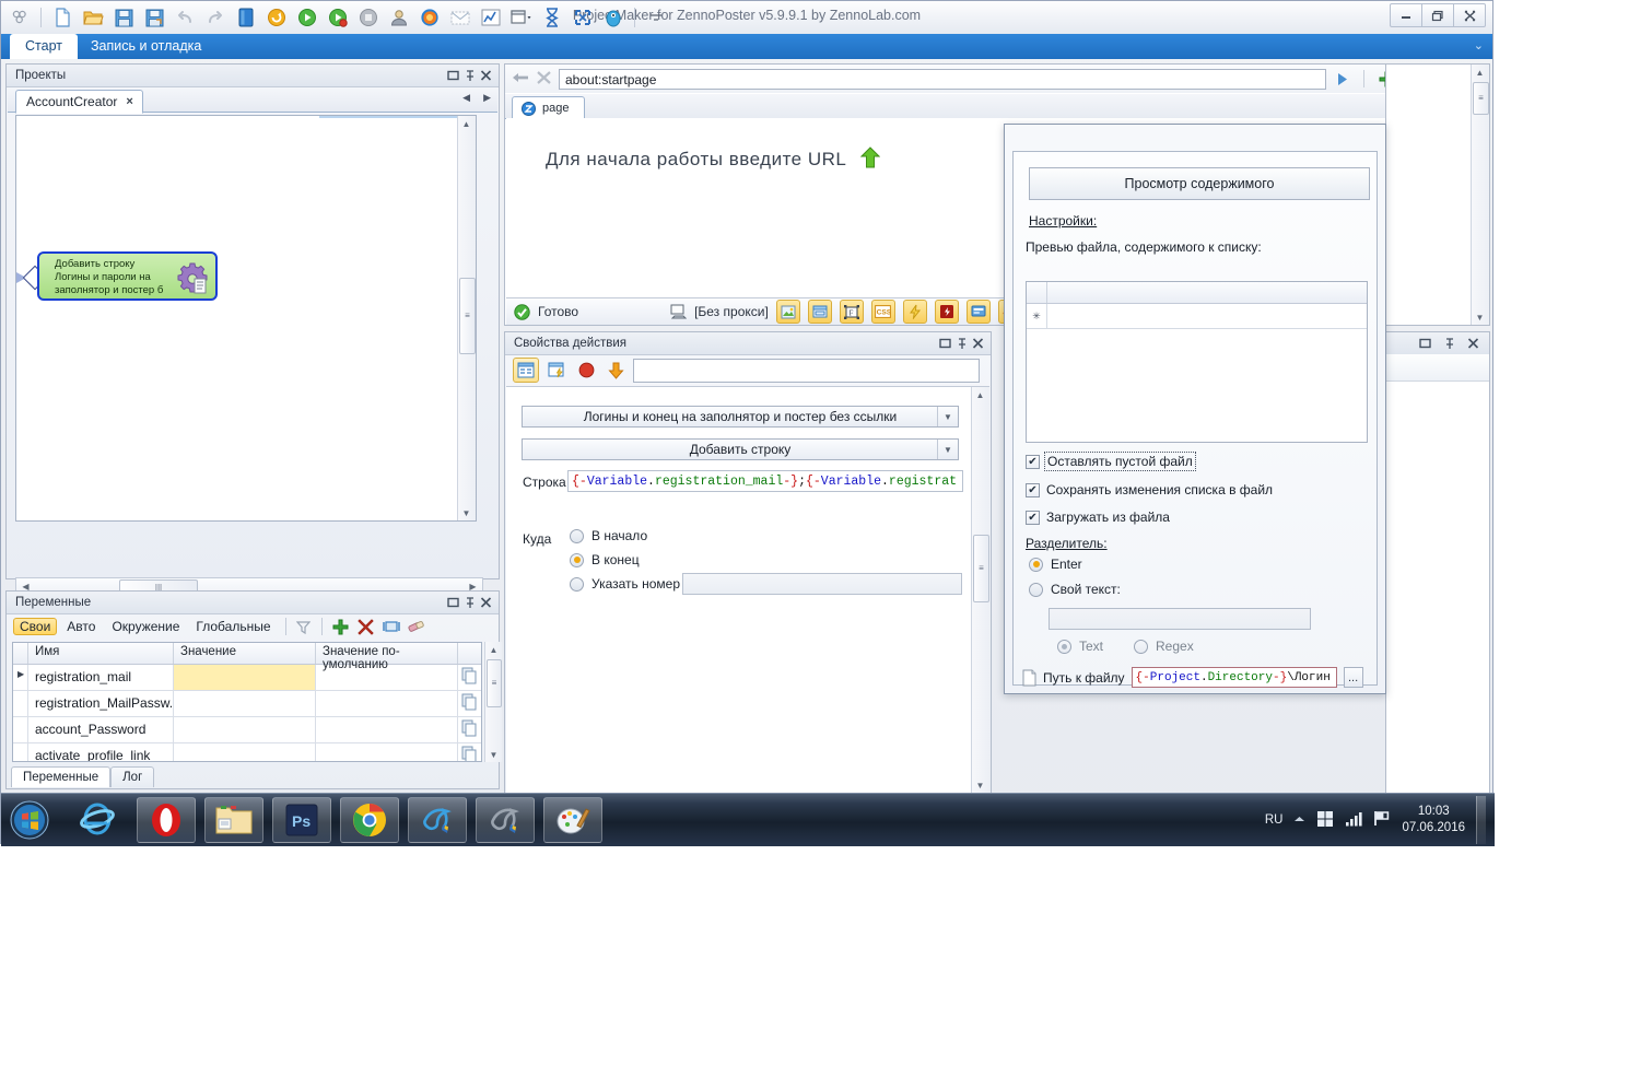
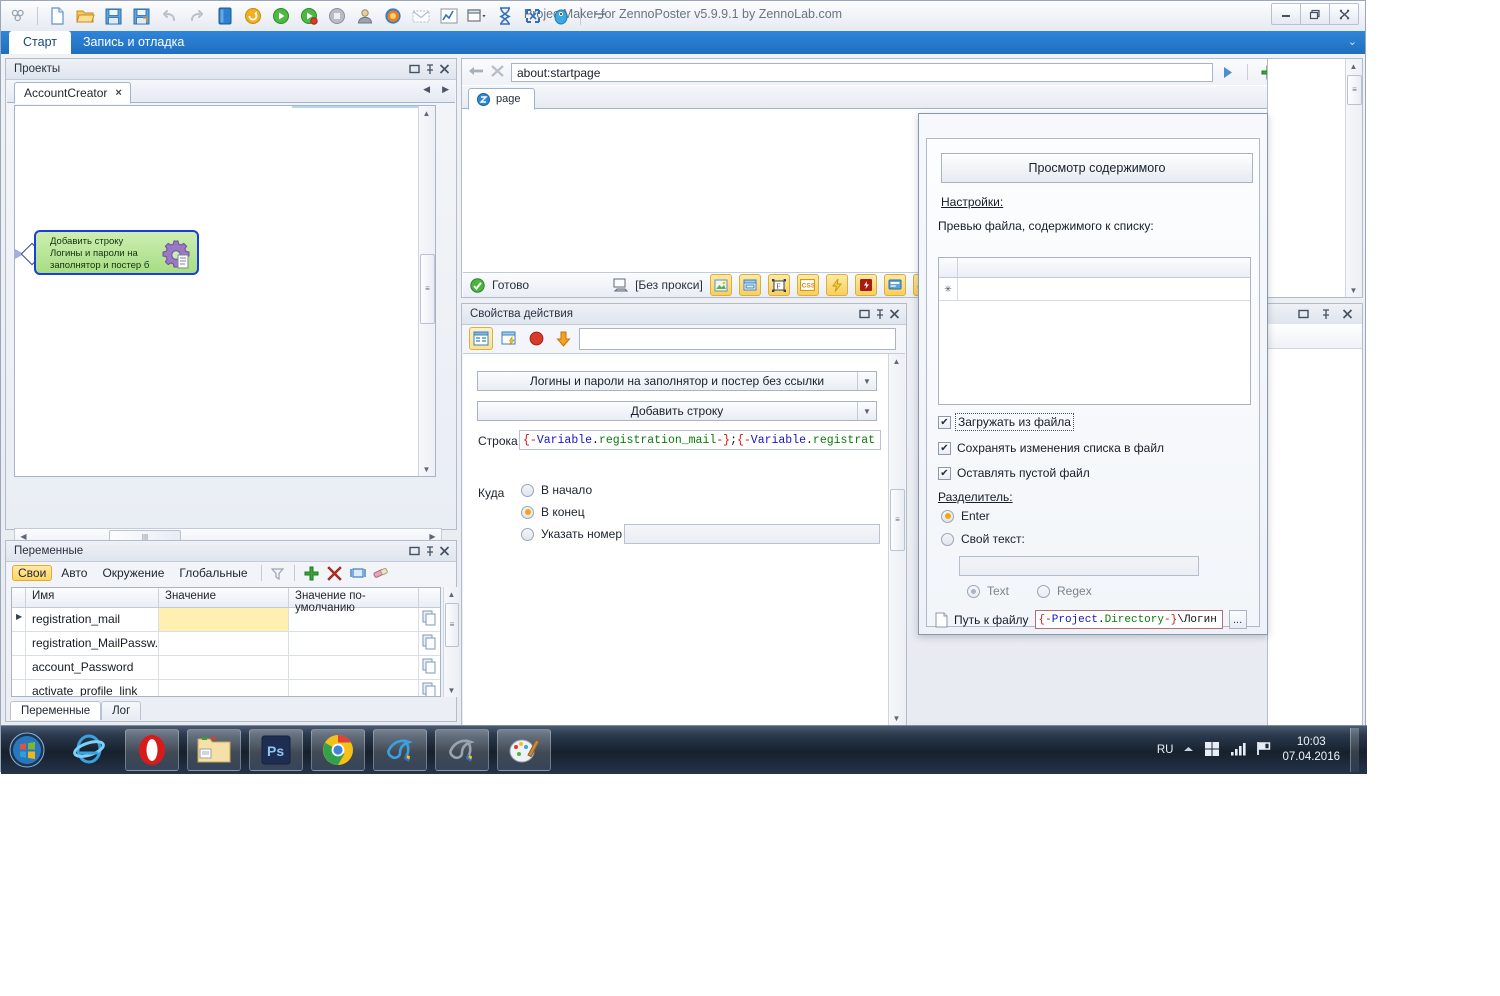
  PjeMakeor ZennoPoster v5.9.9.1 by ZennoLab.com
  Старт
  Запись и отладка
  ⌄
  Проекты
  AccountCreator
  ×
  ◀
  ▶
  Добавить строку
  Логины и пароли на
  заполнятор и постер б
  ▲
  ≡
  ▼
  ◀
  |||
  ▶
  Переменные
  Свои
  Авто
  Окружение
  Глобальные
  Имя
  Значение
  Значение по-умолчанию
  ▶
  registration_mail
  registration_MailPassw.
  account_Password
  activate_profile_link
  ▲
  ≡
  ▼
  Переменные
  Лог
  about:startpage
  page
- Для начала работы введите URL
  Готово
  [Без прокси]
  F
  Свойства действия
- Логины и конец на заполнятор и постер без ссылки
+ Логины и пароли на заполнятор и постер без ссылки
  ▼
  Добавить строку
  ▼
  Строка
  {-Variable.registration_mail-};{-Variable.registrat
  Куда
  В начало
  В конец
  Указать номер
  ▲
  ≡
  ▼
  ▲
  ≡
  ▼
  Просмотр содержимого
  Настройки:
  Превью файла, содержимого к списку:
  ✳
  ✔
- Оставлять пустой файл
+ Загружать из файла
  ✔
  Сохранять изменения списка в файл
  ✔
- Загружать из файла
+ Оставлять пустой файл
  Разделитель:
  Enter
  Свой текст:
  Text
  Regex
  Путь к файлу
  {-Project.Directory-}\Логин
  ...
  Ps
  RU
  10:03
- 07.06.2016
+ 07.04.2016
